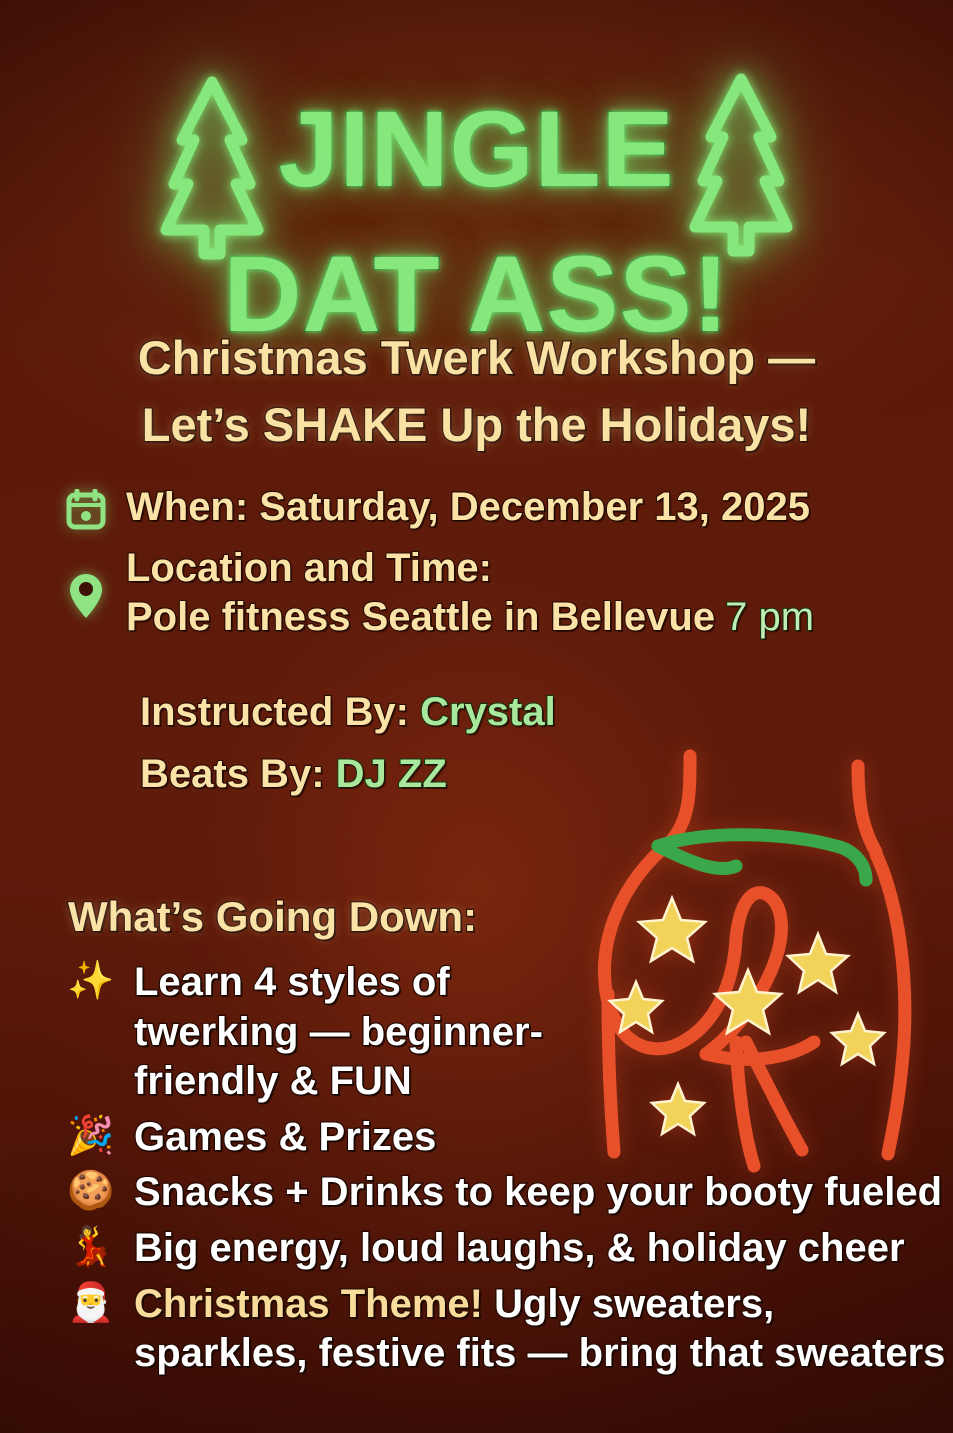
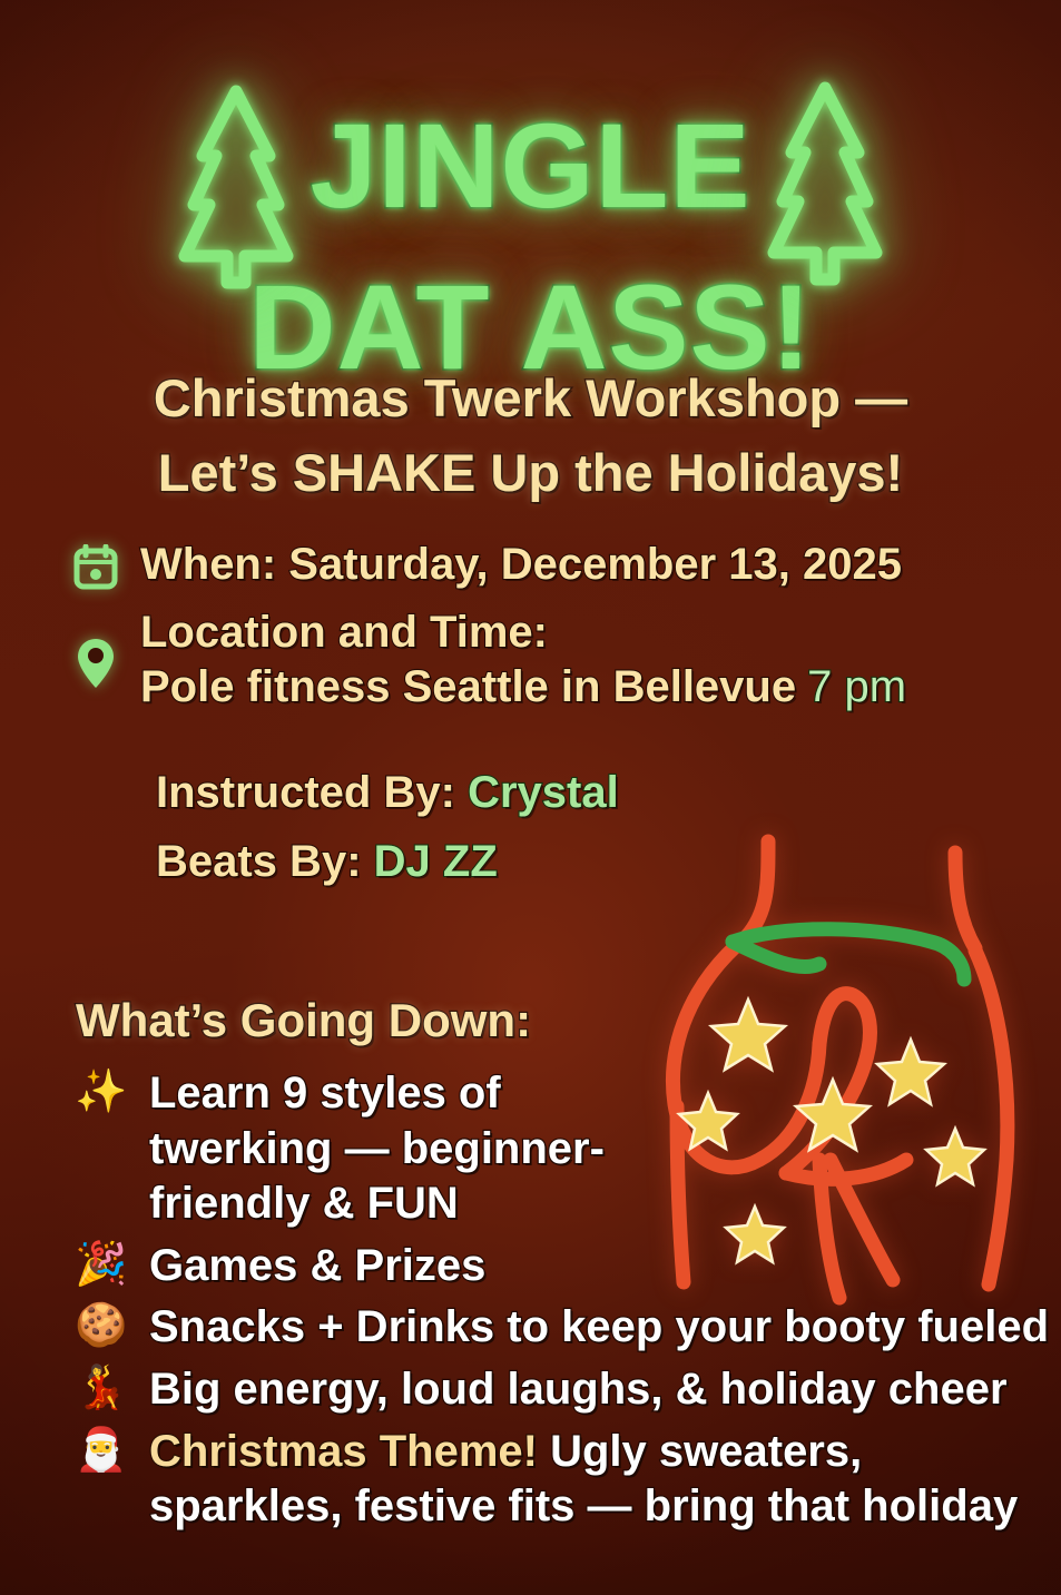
  JINGLE
  DAT ASS!
  Christmas Twerk Workshop —
  Let’s SHAKE Up the Holidays!
  When: Saturday, December 13, 2025
  Location and Time:
  Pole fitness Seattle in Bellevue 7 pm
  Instructed By: Crystal
  Beats By: DJ ZZ
  What’s Going Down:
  ✨
- Learn 4 styles of twerking — beginner-friendly & FUN
+ Learn 9 styles of twerking — beginner-friendly & FUN
  🎉
  Games & Prizes
  🍪
  Snacks + Drinks to keep your booty fueled
  💃
  Big energy, loud laughs, & holiday cheer
  🎅
- Christmas Theme! Ugly sweaters, sparkles, festive fits — bring that sweaters
+ Christmas Theme! Ugly sweaters, sparkles, festive fits — bring that holiday
